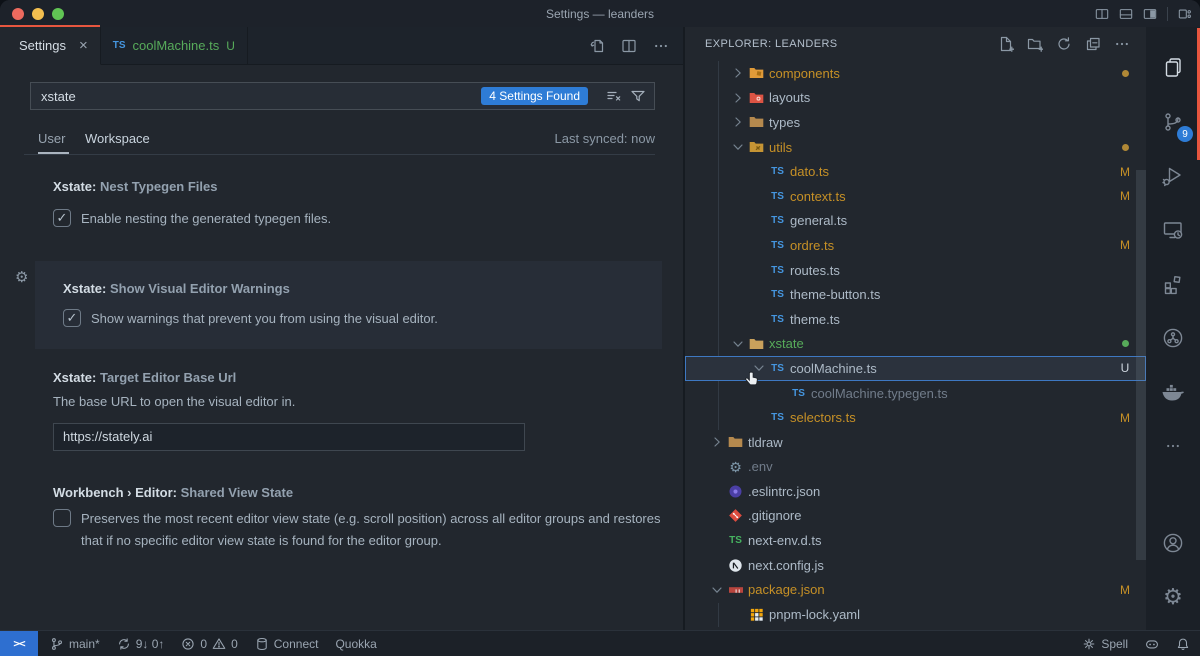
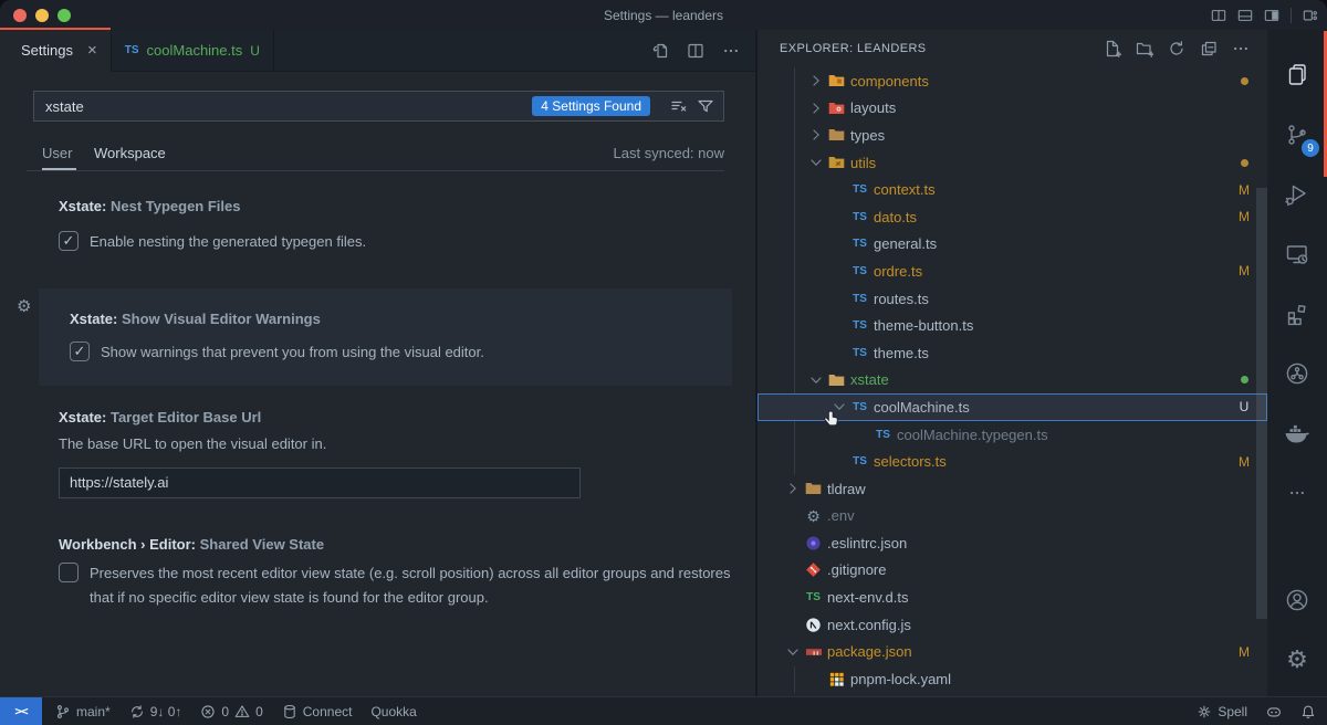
  Settings — leanders
  Settings
  ×
  TS
  coolMachine.ts
  U
  xstate
  4 Settings Found
  User
  Workspace
  Last synced: now
  Xstate: Nest Typegen Files
  ✓
  Enable nesting the generated typegen files.
  Xstate: Show Visual Editor Warnings
  ✓
  Show warnings that prevent you from using the visual editor.
  Xstate: Target Editor Base Url
  The base URL to open the visual editor in.
  https://stately.ai
  Workbench › Editor: Shared View State
  Preserves the most recent editor view state (e.g. scroll position) across all editor groups and restores that if no specific editor view state is found for the editor group.
  ⚙
  EXPLORER: LEANDERS
  components
  layouts
  types
  utils
  TS
- dato.ts
+ context.ts
  M
  TS
- context.ts
+ dato.ts
  M
  TS
  general.ts
  TS
  ordre.ts
  M
  TS
  routes.ts
  TS
  theme-button.ts
  TS
  theme.ts
  xstate
  TS
  coolMachine.ts
  U
  TS
  coolMachine.typegen.ts
  TS
  selectors.ts
  M
  tldraw
  ⚙
  .env
  .eslintrc.json
  .gitignore
  TS
  next-env.d.ts
  next.config.js
  package.json
  M
  pnpm-lock.yaml
  9
  ⚙
  ><
  main*
  9↓ 0↑
  0
  0
  Connect
  Quokka
  Spell
